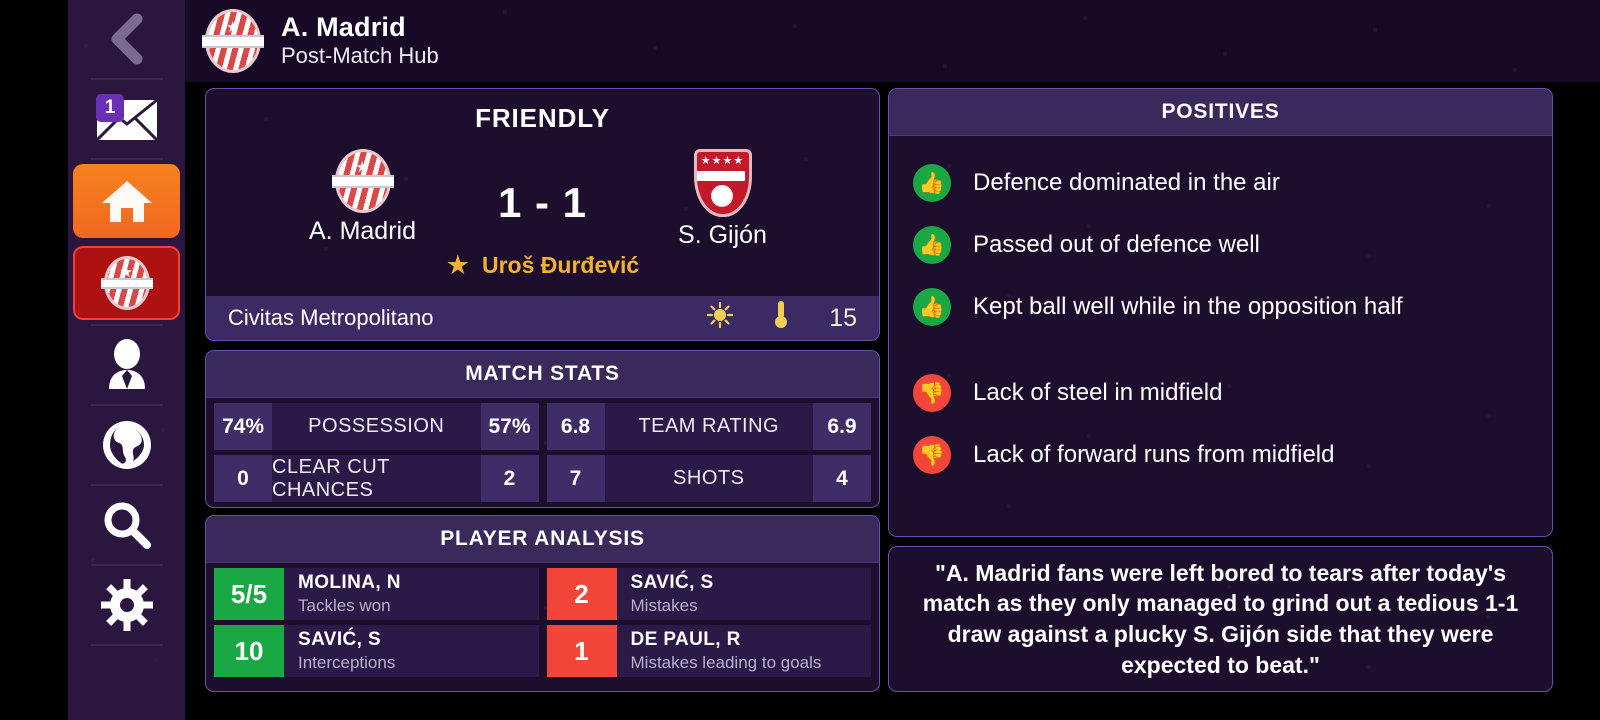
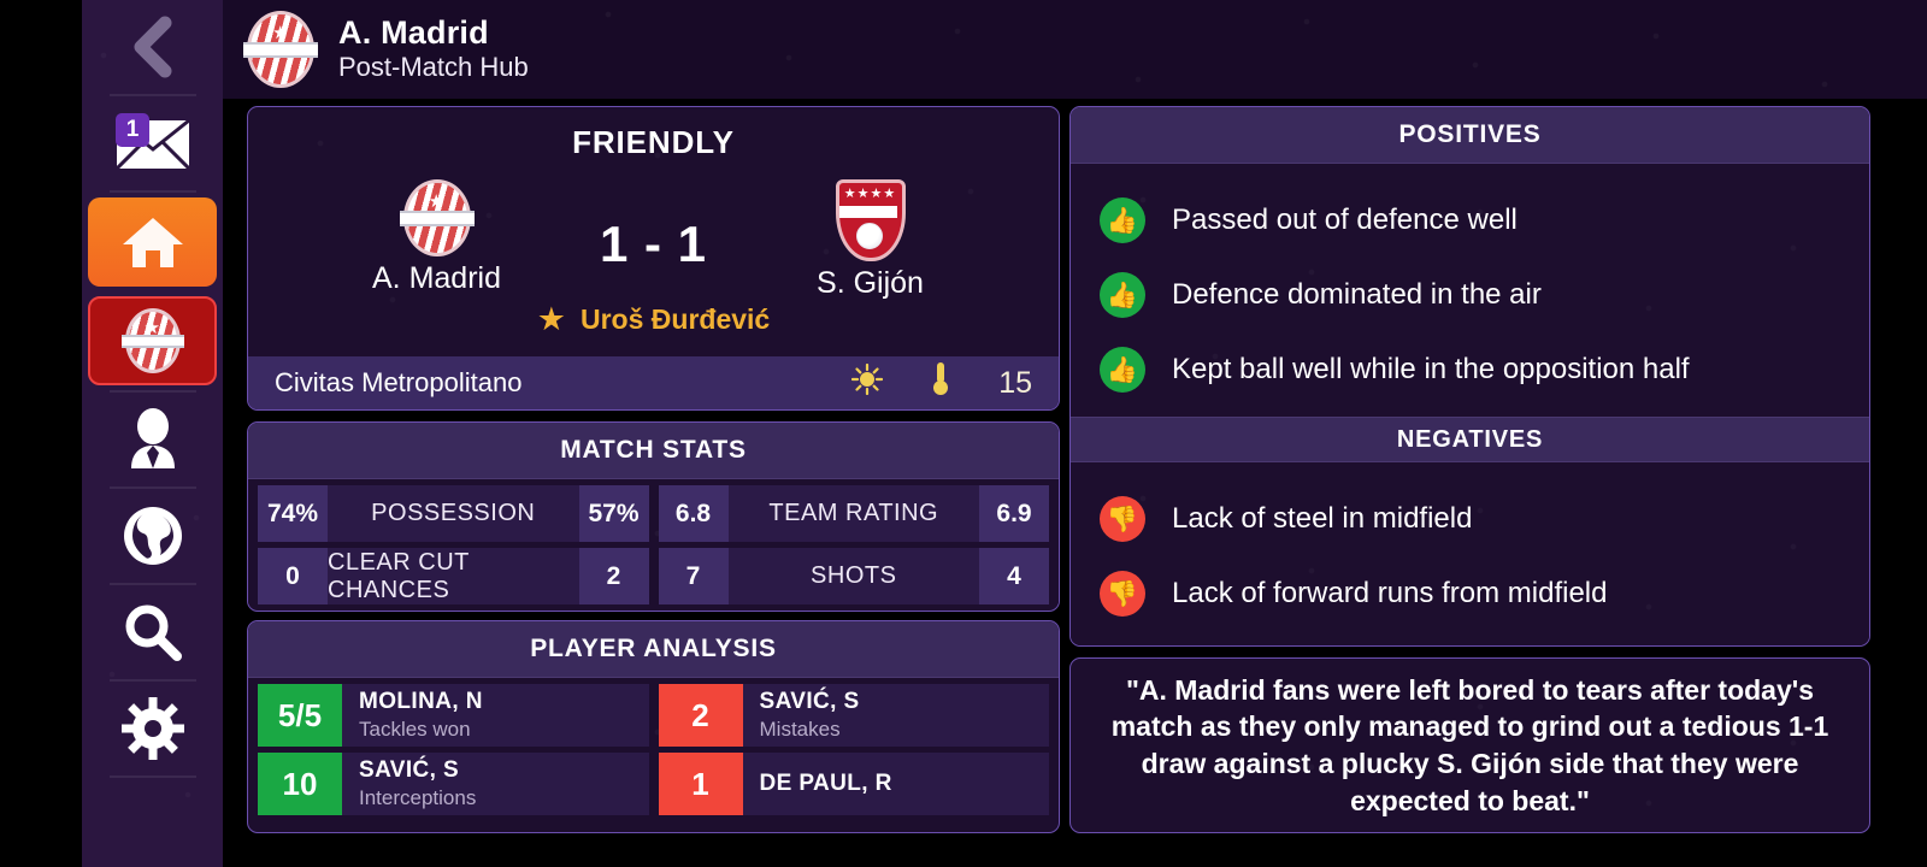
  1
  ★
  ★
  A. Madrid
  Post-Match Hub
  FRIENDLY
  ★
  A. Madrid
  1 - 1
  ★★★★
  S. Gijón
  ★
  Uroš Đurđević
  Civitas Metropolitano
  15
  MATCH STATS
  74%
  POSSESSION
  57%
  6.8
  TEAM RATING
  6.9
  0
  CLEAR CUT CHANCES
  2
  7
  SHOTS
  4
  PLAYER ANALYSIS
  5/5
  MOLINA, N
  Tackles won
  2
  SAVIĆ, S
  Mistakes
  10
  SAVIĆ, S
  Interceptions
  1
  DE PAUL, R
- Mistakes leading to goals
  POSITIVES
  👍
- Defence dominated in the air
+ Passed out of defence well
  👍
- Passed out of defence well
+ Defence dominated in the air
  👍
  Kept ball well while in the opposition half
+ NEGATIVES
  👎
  Lack of steel in midfield
  👎
  Lack of forward runs from midfield
  "A. Madrid fans were left bored to tears after today's match as they only managed to grind out a tedious 1-1 draw against a plucky S. Gijón side that they were expected to beat."
